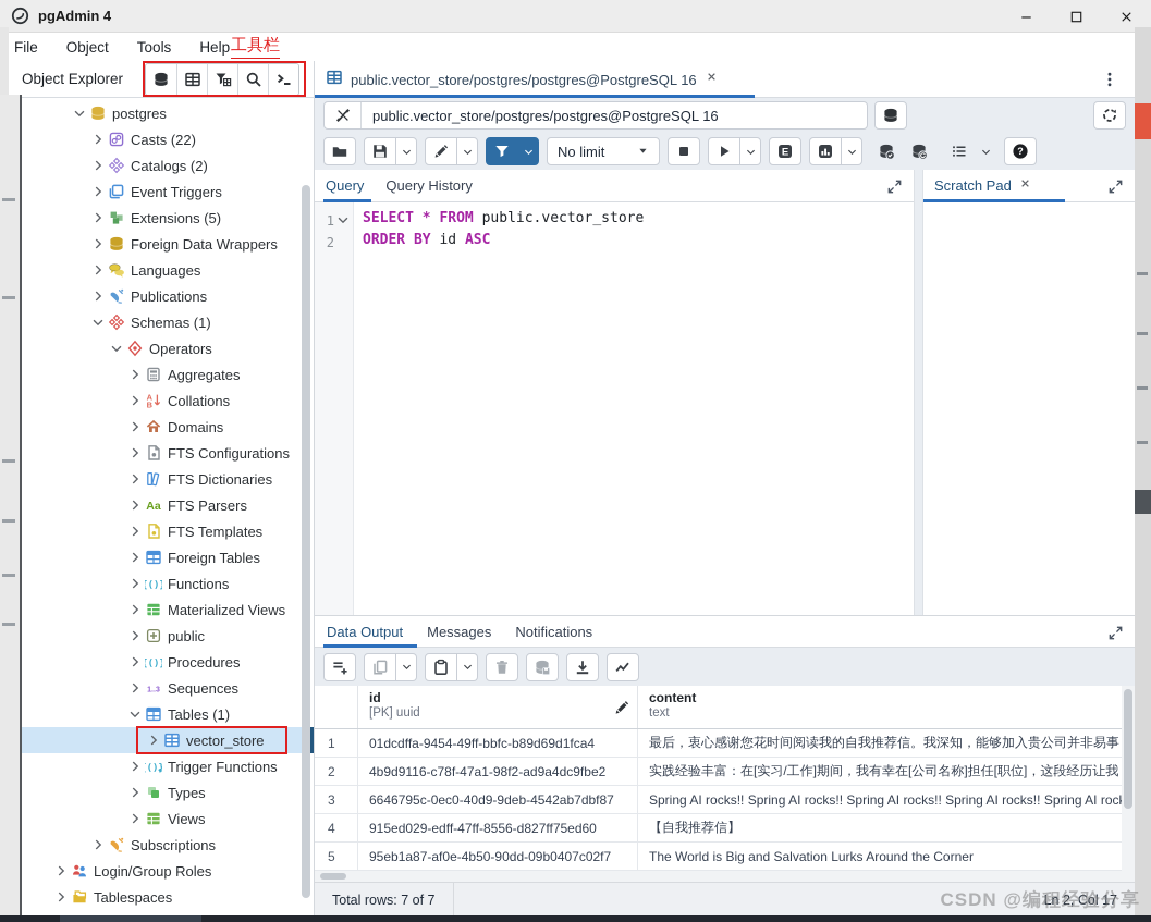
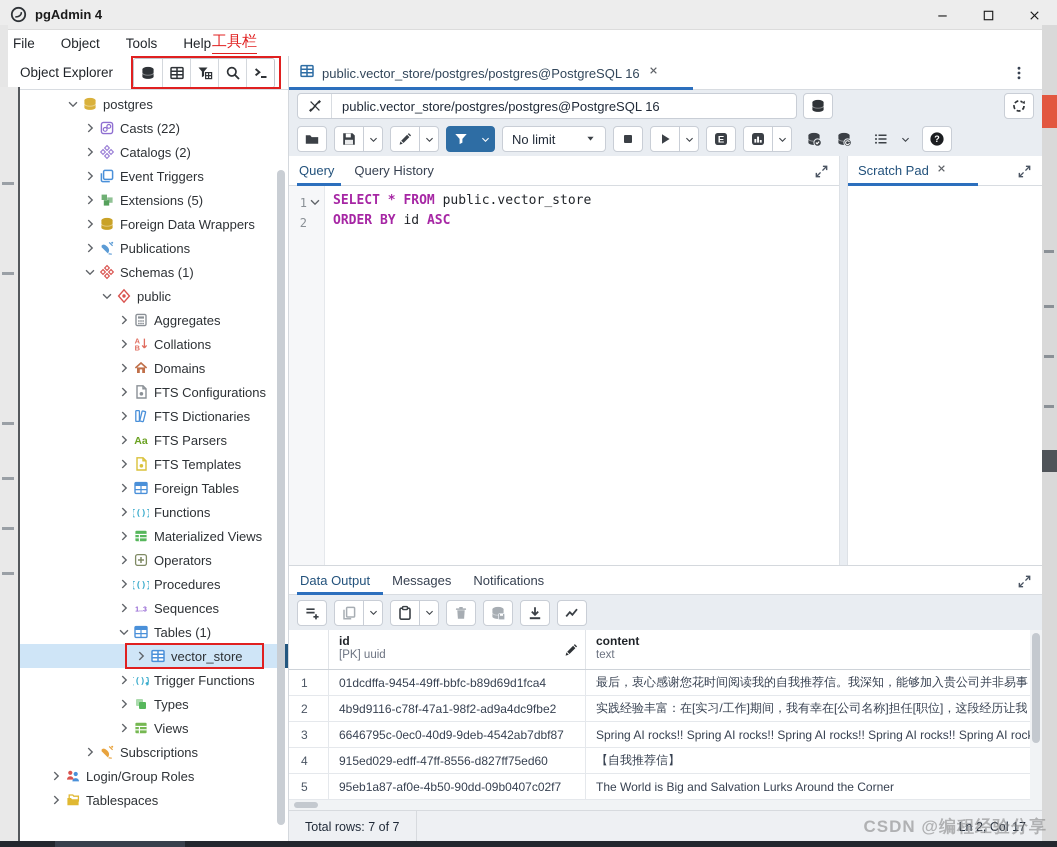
  pgAdmin 4
  File
  Object
  Tools
  Help
  工具栏
  Object Explorer
  postgres
  Casts (22)
  Catalogs (2)
  Event Triggers
  Extensions (5)
  Foreign Data Wrappers
- Languages
  Publications
  Schemas (1)
- Operators
+ public
  Aggregates
  A
  B
  Collations
  Domains
  FTS Configurations
  FTS Dictionaries
  Aa
  FTS Parsers
  FTS Templates
  Foreign Tables
  {()
  Functions
  Materialized Views
- public
+ Operators
  {()
  Procedures
  Sequences
  Tables (1)
  vector_store
  ()}
  Trigger Functions
  Types
  Views
  Subscriptions
  Login/Group Roles
  Tablespaces
  public.vector_store/postgres/postgres@PostgreSQL 16
  public.vector_store/postgres/postgres@PostgreSQL 16
  No limit
  E
  ?
  Query
  Query History
  1
  2
  SELECT * FROM public.vector_store
  ORDER BY id ASC
  Scratch Pad
  Data Output
  Messages
  Notifications
  id
  [PK] uuid
  content
  text
  1
  01dcdffa-9454-49ff-bbfc-b89d69d1fca4
  最后，衷心感谢您花时间阅读我的自我推荐信。我深知，能够加入贵公司并非易事
  2
  4b9d9116-c78f-47a1-98f2-ad9a4dc9fbe2
  实践经验丰富：在[实习/工作]期间，我有幸在[公司名称]担任[职位]，这段经历让我
  3
  6646795c-0ec0-40d9-9deb-4542ab7dbf87
  Spring AI rocks!! Spring AI rocks!! Spring AI rocks!! Spring AI rocks!! Spring AI roc
  4
  915ed029-edff-47ff-8556-d827ff75ed60
  【自我推荐信】
  5
  95eb1a87-af0e-4b50-90dd-09b0407c02f7
  The World is Big and Salvation Lurks Around the Corner
  Total rows: 7 of 7
  Ln 2, Col 17
  CSDN @编程经验分享
